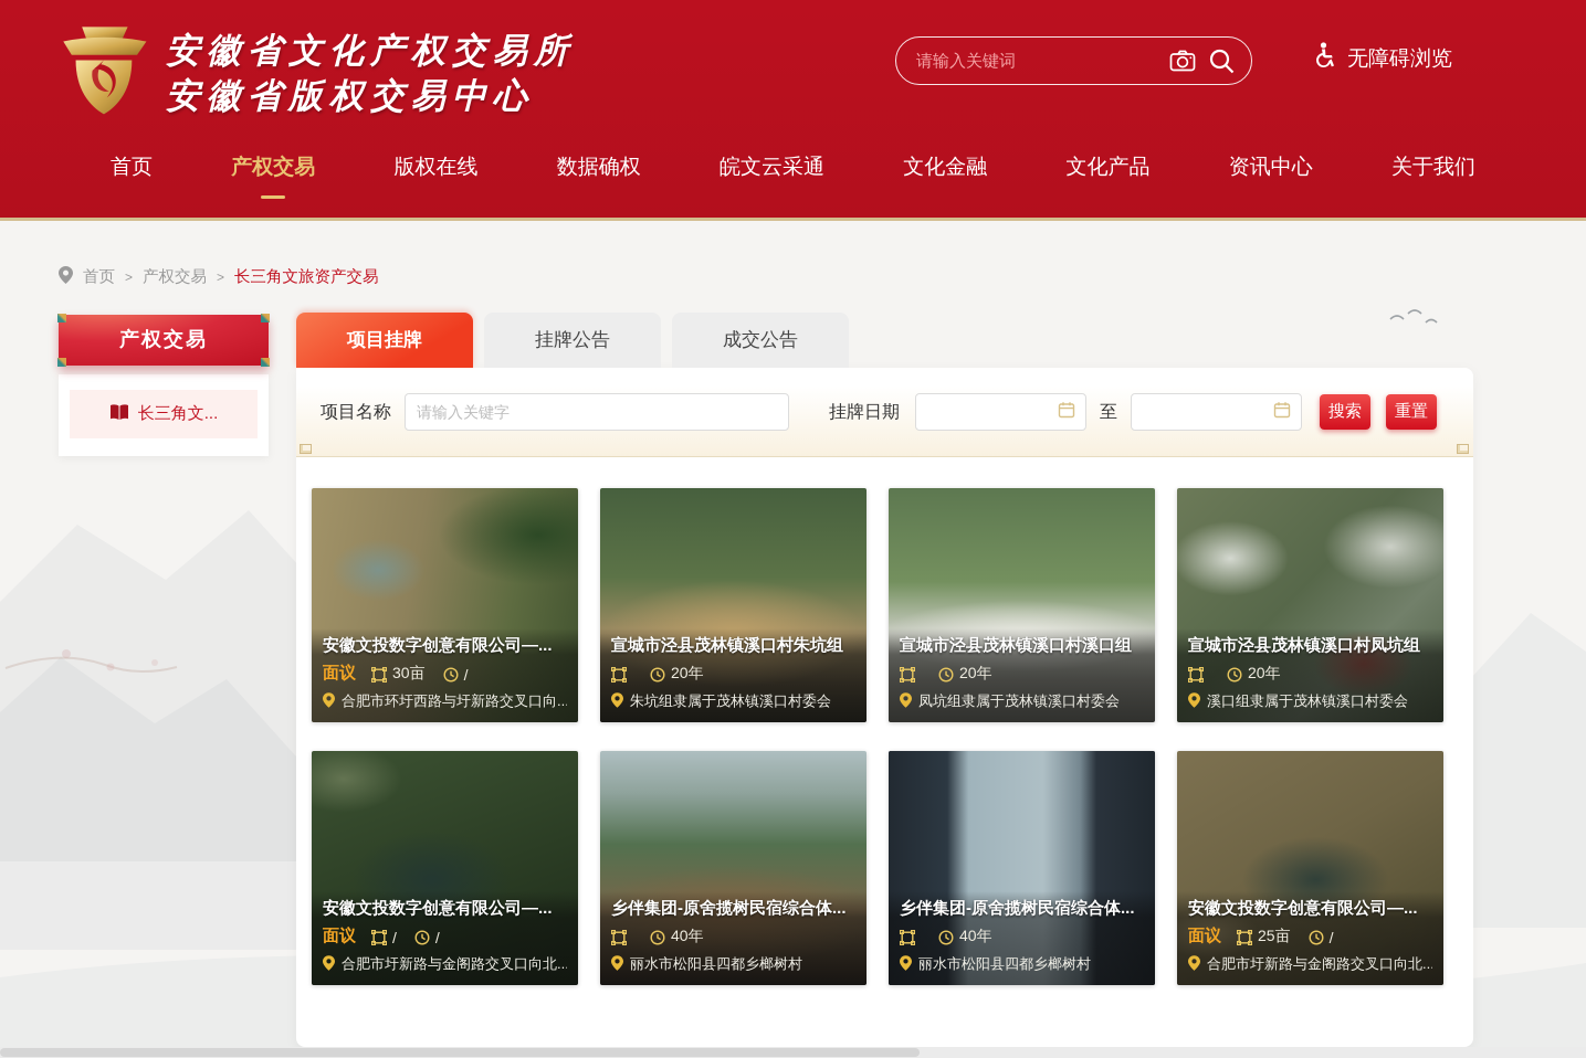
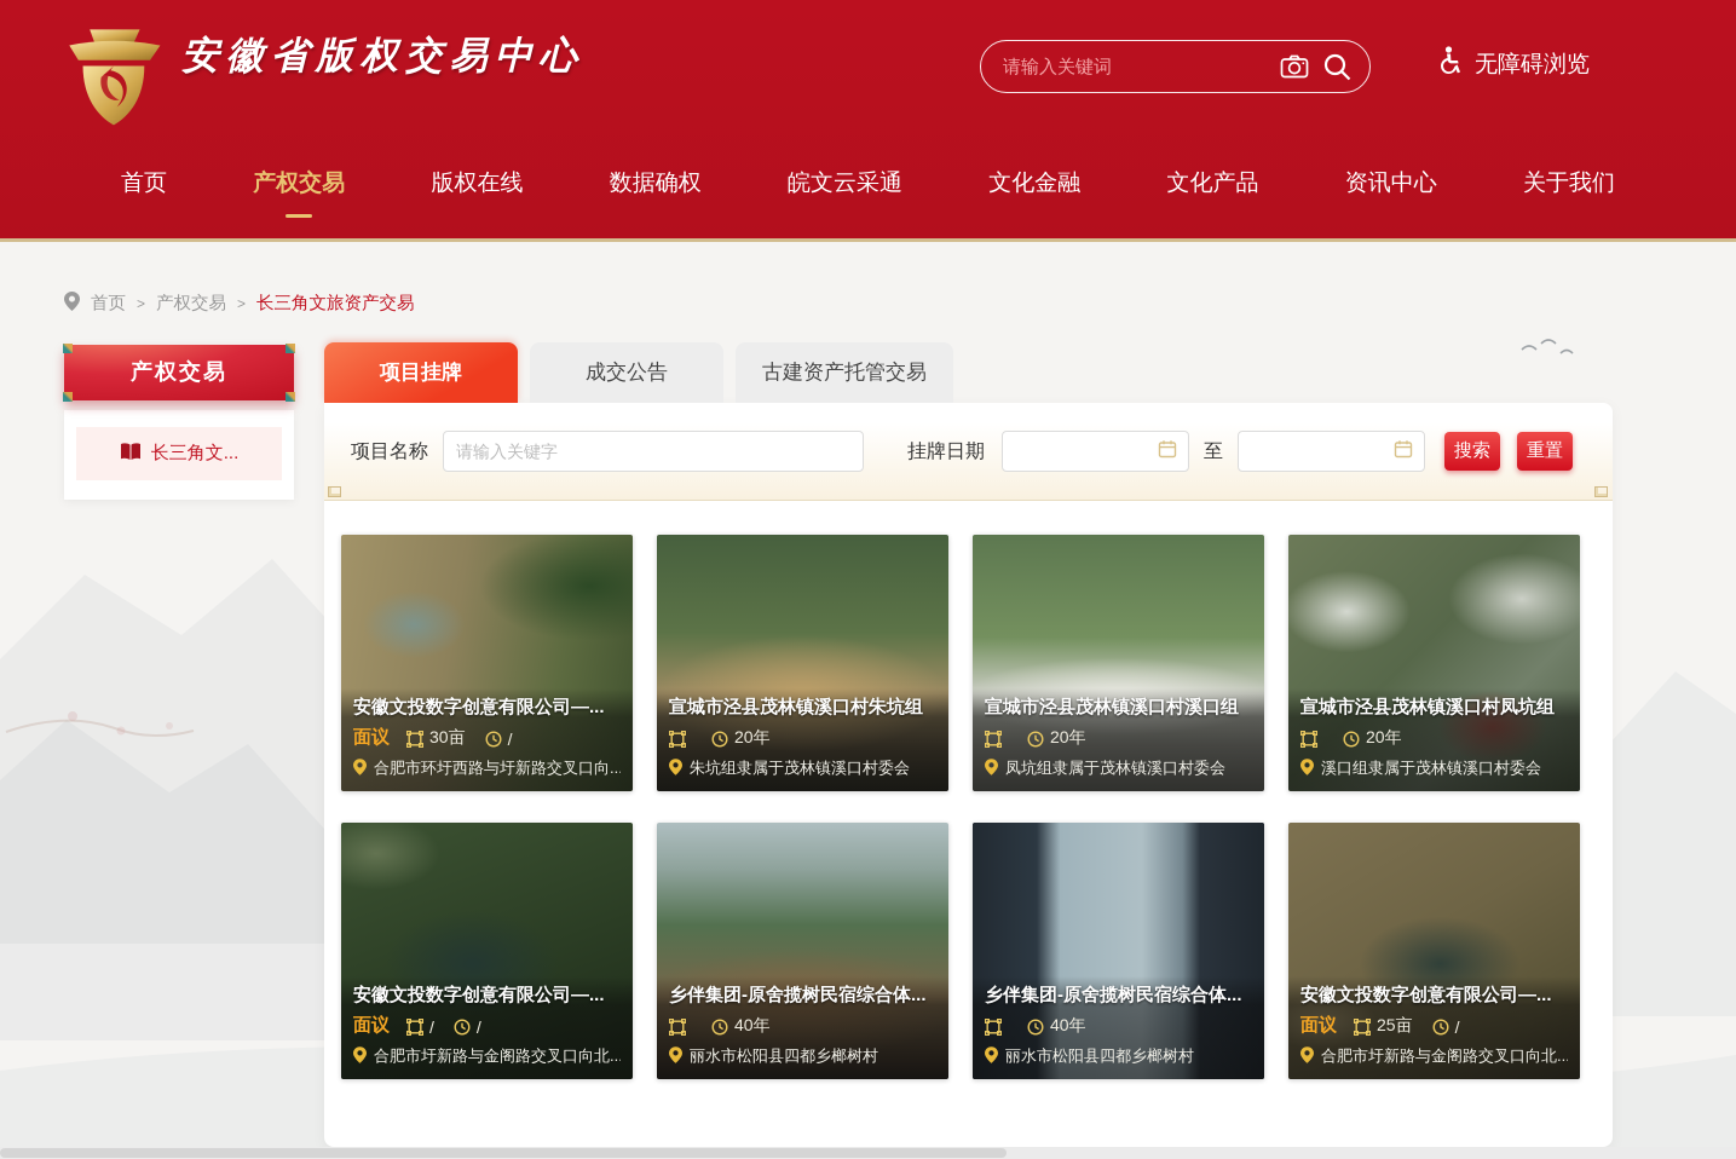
- 安徽省文化产权交易所
  安徽省版权交易中心
  请输入关键词
  无障碍浏览
  首页
  产权交易
  版权在线
  数据确权
  皖文云采通
  文化金融
  文化产品
  资讯中心
  关于我们
  首页
  >
  产权交易
  >
  长三角文旅资产交易
  产权交易
  长三角文...
  项目挂牌
- 挂牌公告
  成交公告
+ 古建资产托管交易
  项目名称
  请输入关键字
  挂牌日期
  至
  搜索
  重置
  安徽文投数字创意有限公司—...
  面议
  30亩
  /
  合肥市环圩西路与圩新路交叉口向..
  宣城市泾县茂林镇溪口村朱坑组
  20年
  朱坑组隶属于茂林镇溪口村委会
  宣城市泾县茂林镇溪口村溪口组
  20年
  凤坑组隶属于茂林镇溪口村委会
  宣城市泾县茂林镇溪口村凤坑组
  20年
  溪口组隶属于茂林镇溪口村委会
  安徽文投数字创意有限公司—...
  面议
  /
  /
  合肥市圩新路与金阁路交叉口向北..
  乡伴集团-原舍揽树民宿综合体...
  40年
  丽水市松阳县四都乡榔树村
  乡伴集团-原舍揽树民宿综合体...
  40年
  丽水市松阳县四都乡榔树村
  安徽文投数字创意有限公司—...
  面议
  25亩
  /
  合肥市圩新路与金阁路交叉口向北..
